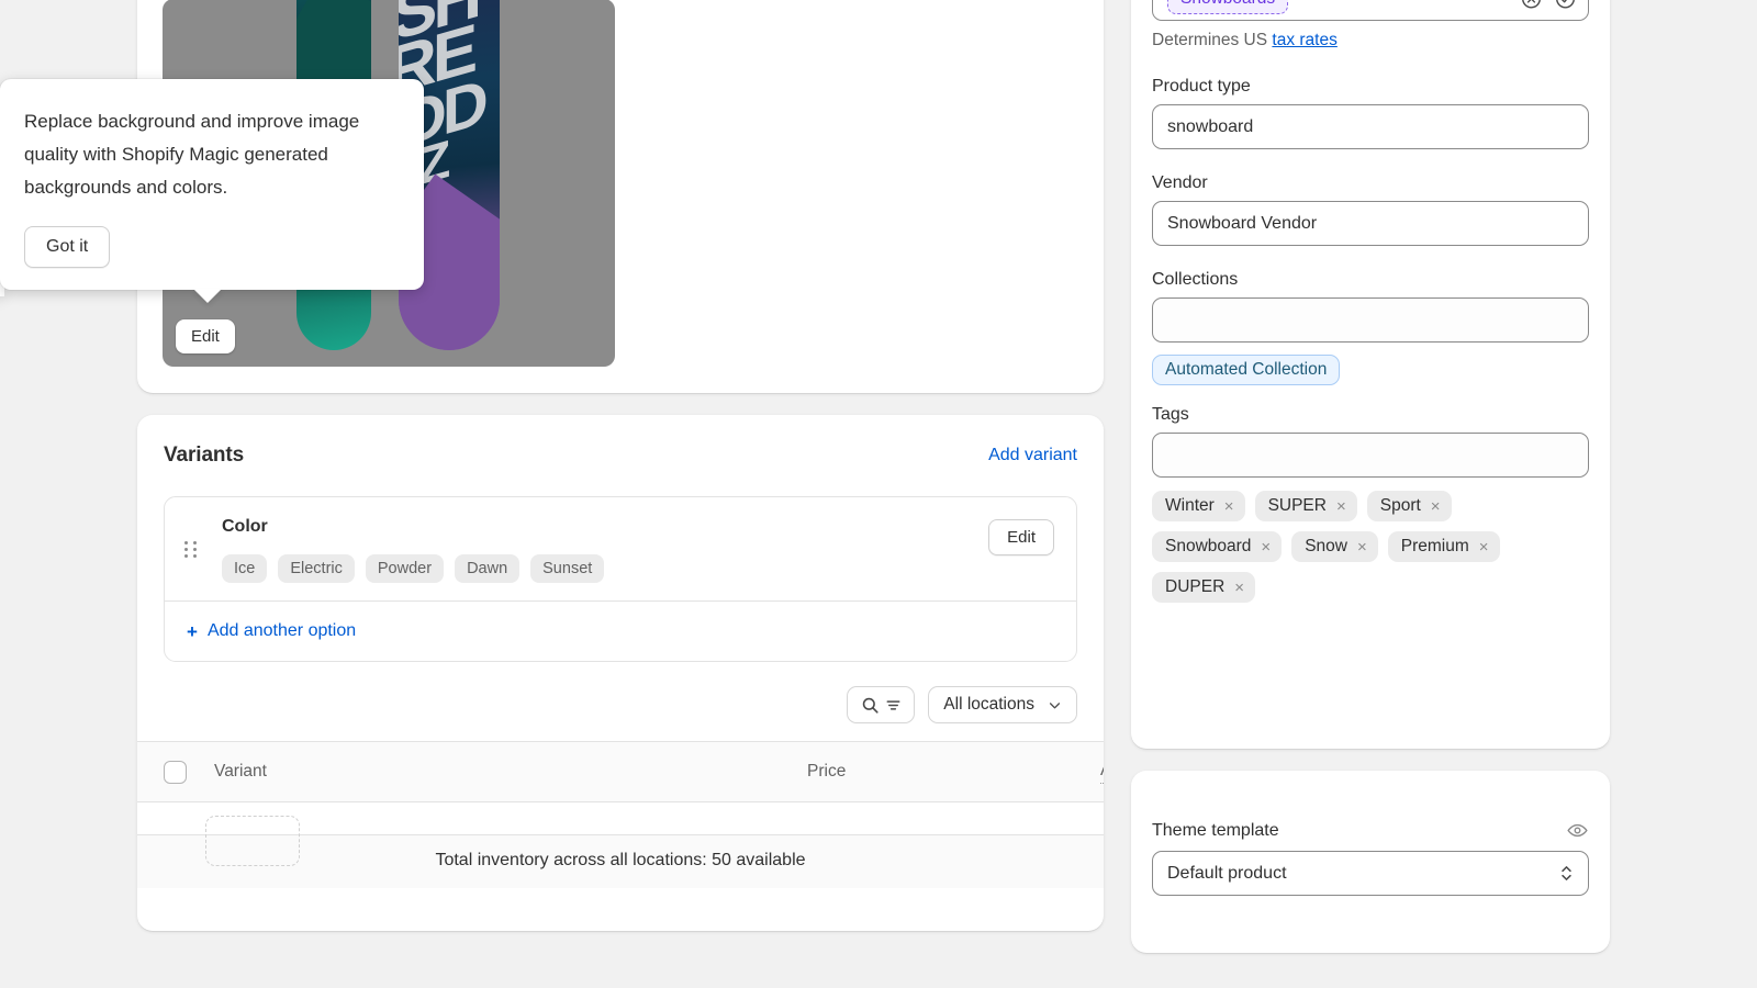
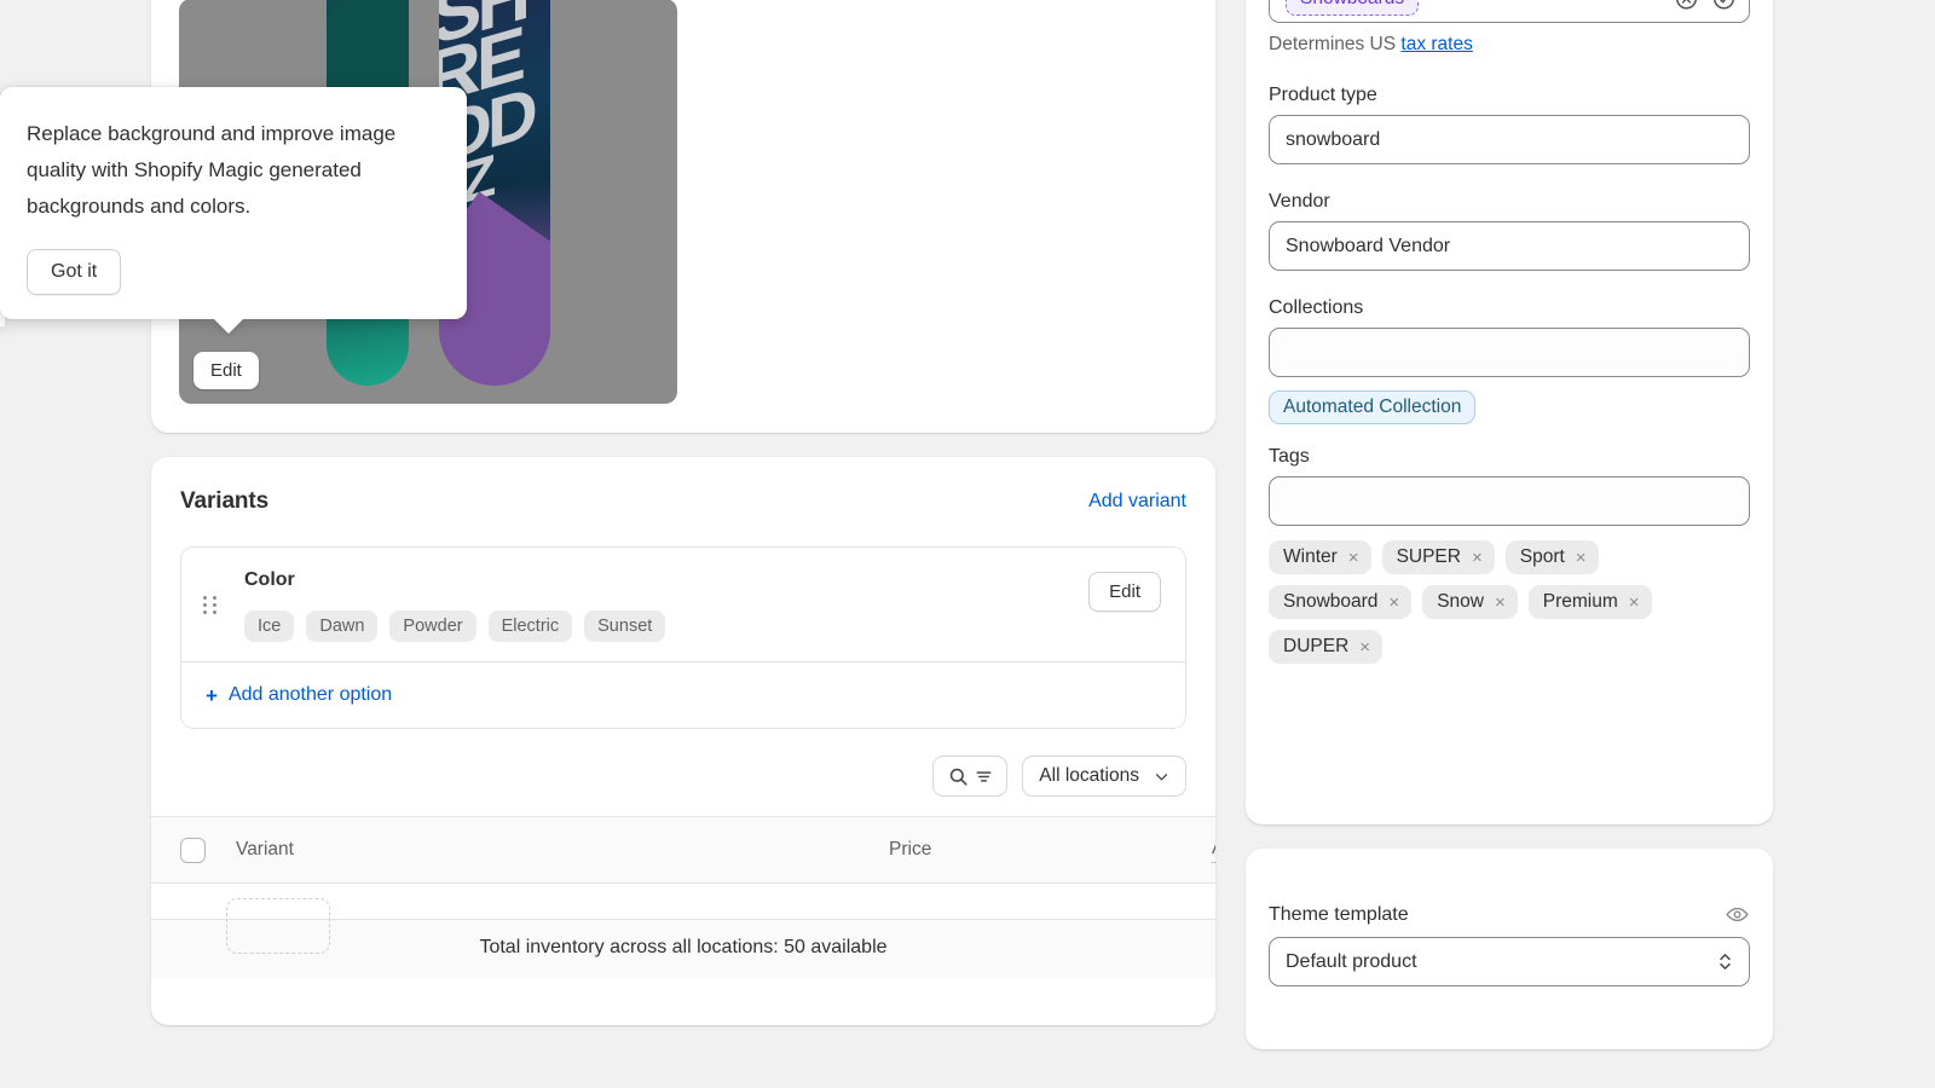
  Edit
  Variants
  Add variant
  Color
  Ice
- Electric
+ Dawn
  Powder
- Dawn
+ Electric
  Sunset
  Edit
  +
  Add another option
  All locations
  Variant
  Price
  Total inventory across all locations: 50 available
  Determines US tax rates
  Product type
  snowboard
  Vendor
  Snowboard Vendor
  Collections
  Automated Collection
  Tags
  Winter
  ×
  SUPER
  ×
  Sport
  ×
  Snowboard
  ×
  Snow
  ×
  Premium
  ×
  DUPER
  ×
  Theme template
  Default product
  Replace background and improve image quality with Shopify Magic generated backgrounds and colors.
  Got it
